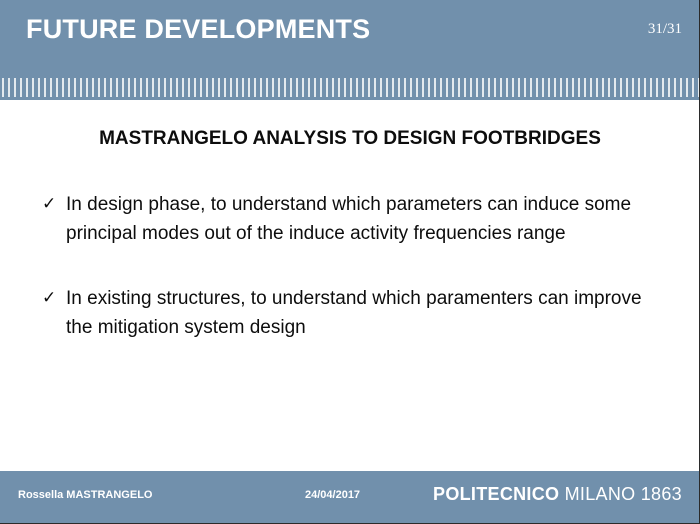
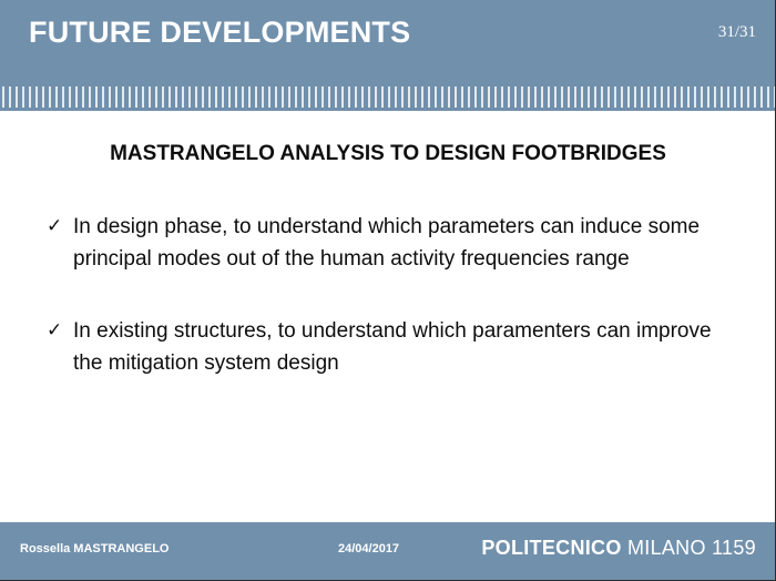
  FUTURE DEVELOPMENTS
  31/31
  MASTRANGELO ANALYSIS TO DESIGN FOOTBRIDGES
  ✓
- In design phase, to understand which parameters can induce some principal modes out of the induce activity frequencies range
+ In design phase, to understand which parameters can induce some principal modes out of the human activity frequencies range
  ✓
  In existing structures, to understand which paramenters can improve the mitigation system design
  Rossella MASTRANGELO
  24/04/2017
- POLITECNICO MILANO 1863
+ POLITECNICO MILANO 1159
